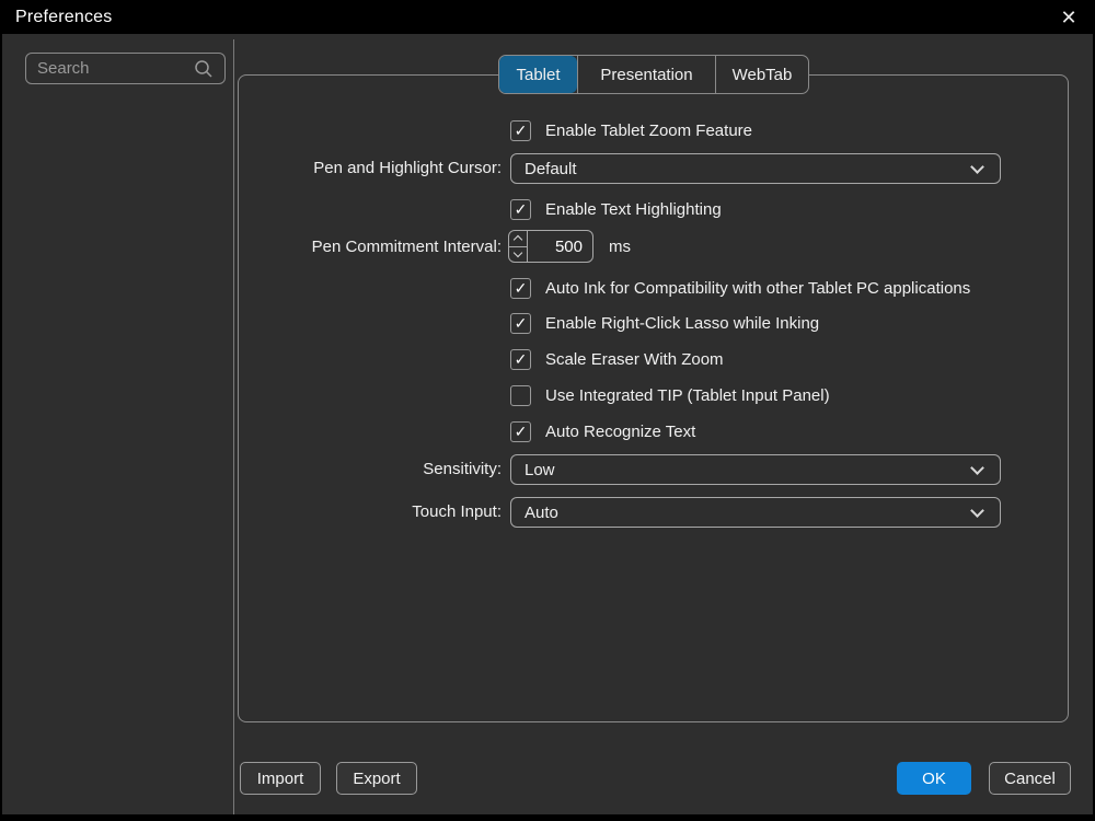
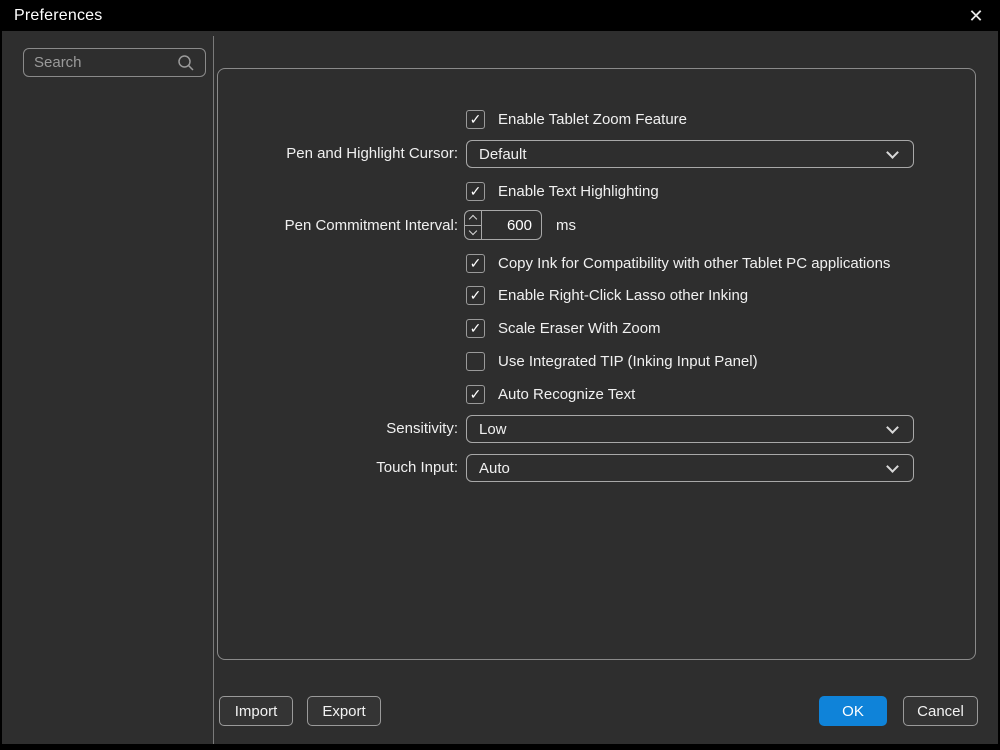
  Preferences
  ✕
  Search
- Tablet
- Presentation
- WebTab
  ✓
  Enable Tablet Zoom Feature
  Pen and Highlight Cursor:
  Default
  ✓
  Enable Text Highlighting
  Pen Commitment Interval:
- 500
+ 600
  ms
  ✓
- Auto Ink for Compatibility with other Tablet PC applications
+ Copy Ink for Compatibility with other Tablet PC applications
  ✓
- Enable Right-Click Lasso while Inking
+ Enable Right-Click Lasso other Inking
  ✓
  Scale Eraser With Zoom
- Use Integrated TIP (Tablet Input Panel)
+ Use Integrated TIP (Inking Input Panel)
  ✓
  Auto Recognize Text
  Sensitivity:
  Low
  Touch Input:
  Auto
  Import
  Export
  OK
  Cancel
